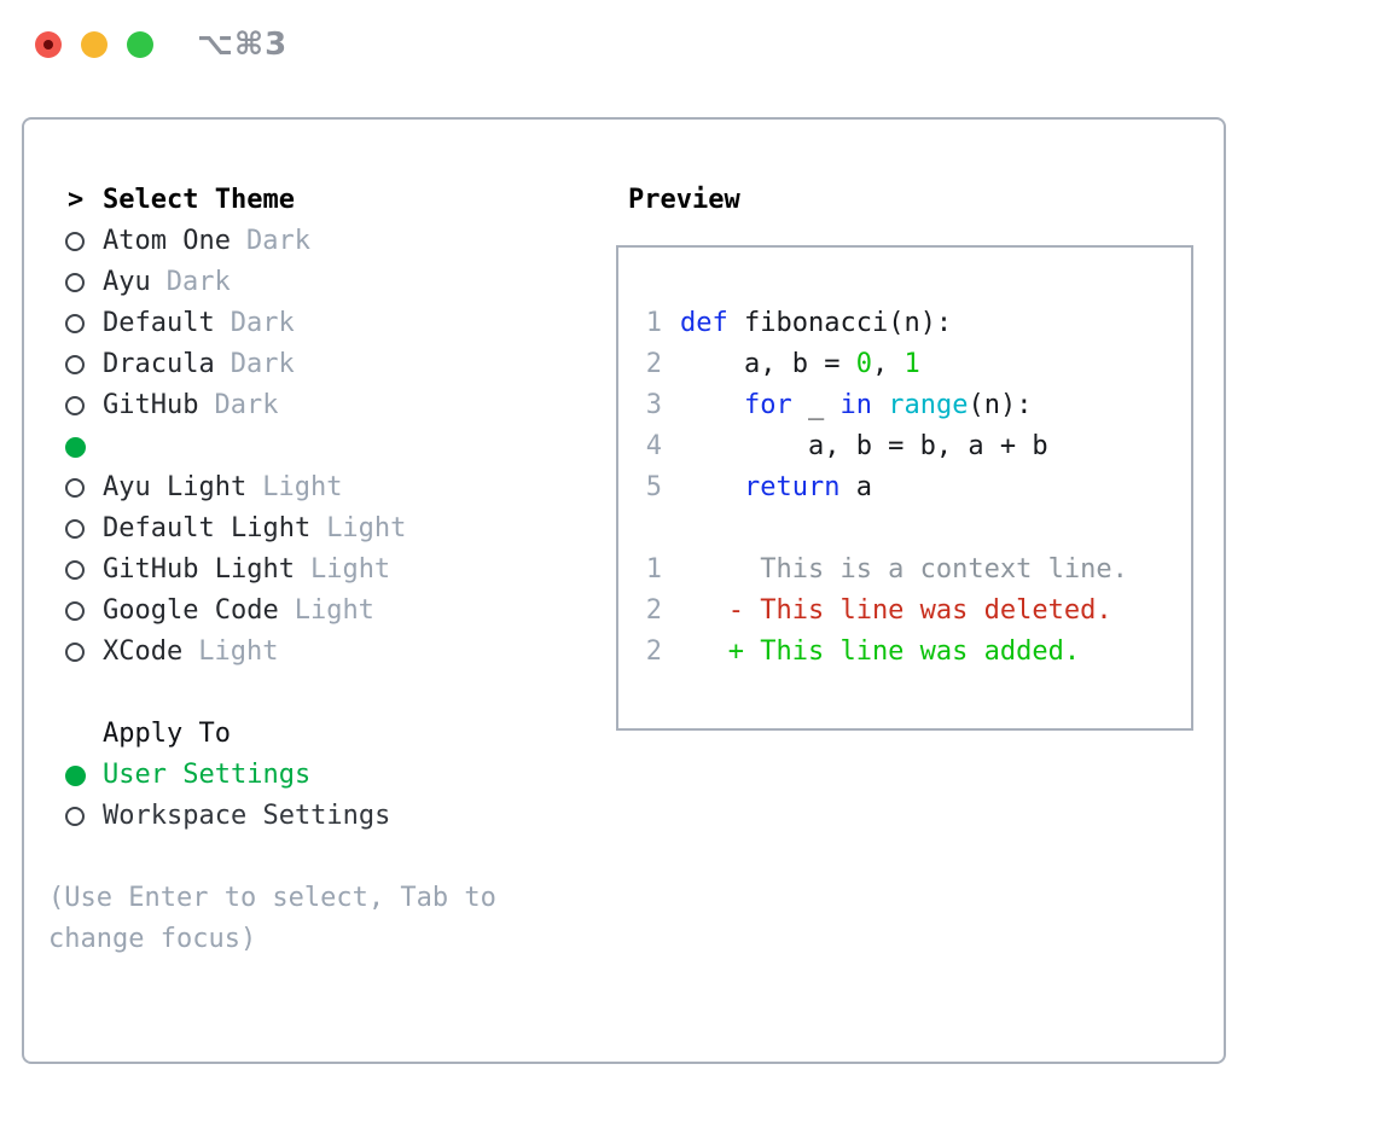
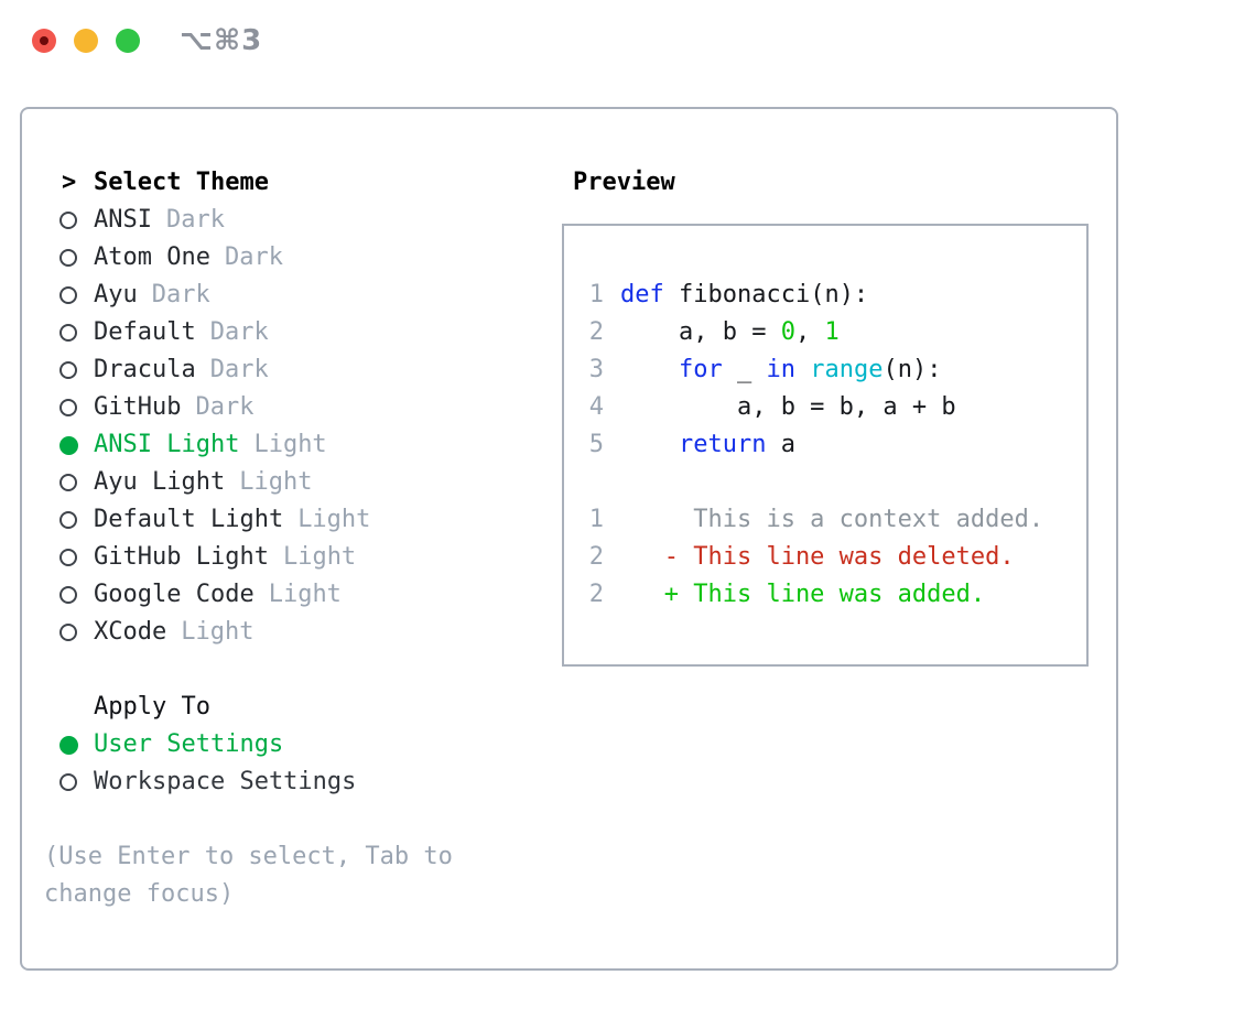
  ⌥⌘3
  >
  Select Theme
+ ANSI Dark
  Atom One Dark
  Ayu Dark
  Default Dark
  Dracula Dark
  GitHub Dark
+ ANSI Light Light
  Ayu Light Light
  Default Light Light
  GitHub Light Light
  Google Code Light
  XCode Light
  Apply To
  User Settings
  Workspace Settings
  (Use Enter to select, Tab to change focus)
  Preview
  1
  def fibonacci(n):
  2
  a, b = 0, 1
  3
  for _ in range(n):
  4
  a, b = b, a + b
  5
  return a
  1
- This is a context line.
+ This is a context added.
  2
  - This line was deleted.
  2
  + This line was added.
